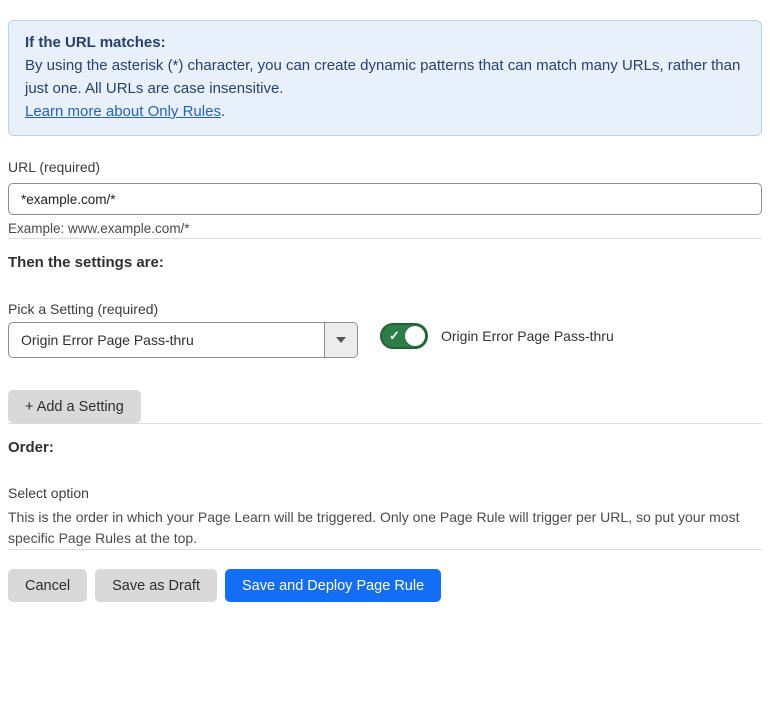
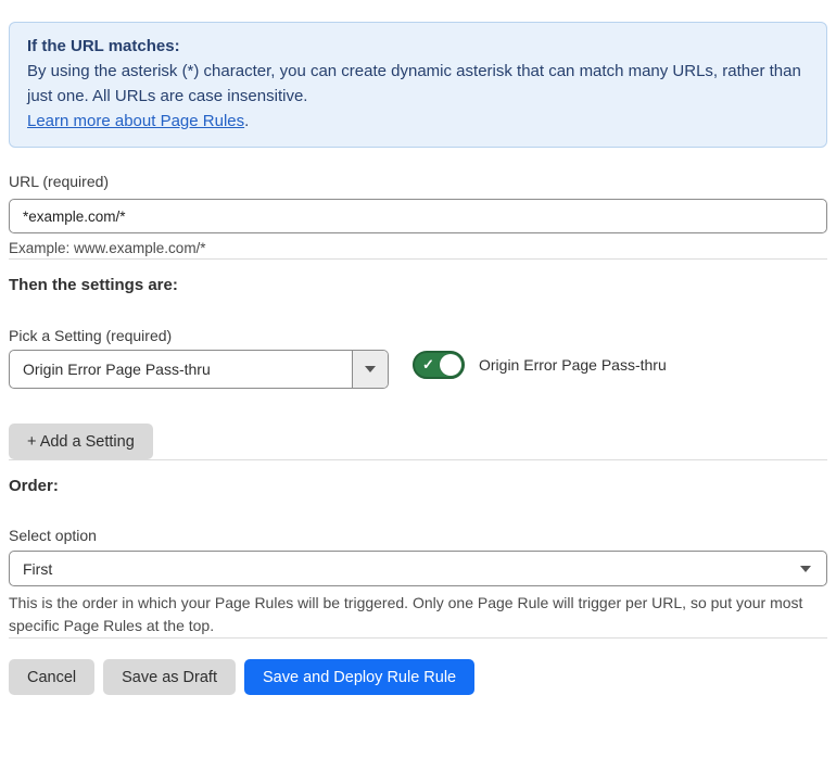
  If the URL matches:
- By using the asterisk (*) character, you can create dynamic patterns that can match many URLs, rather than just one. All URLs are case insensitive.
+ By using the asterisk (*) character, you can create dynamic asterisk that can match many URLs, rather than just one. All URLs are case insensitive.
- Learn more about Only Rules.
+ Learn more about Page Rules.
  URL (required)
  *example.com/*
  Example: www.example.com/*
  Then the settings are:
  Pick a Setting (required)
  Origin Error Page Pass-thru
  ✓
  Origin Error Page Pass-thru
  + Add a Setting
  Order:
  Select option
+ First
- This is the order in which your Page Learn will be triggered. Only one Page Rule will trigger per URL, so put your most specific Page Rules at the top.
+ This is the order in which your Page Rules will be triggered. Only one Page Rule will trigger per URL, so put your most specific Page Rules at the top.
  Cancel
  Save as Draft
- Save and Deploy Page Rule
+ Save and Deploy Rule Rule
